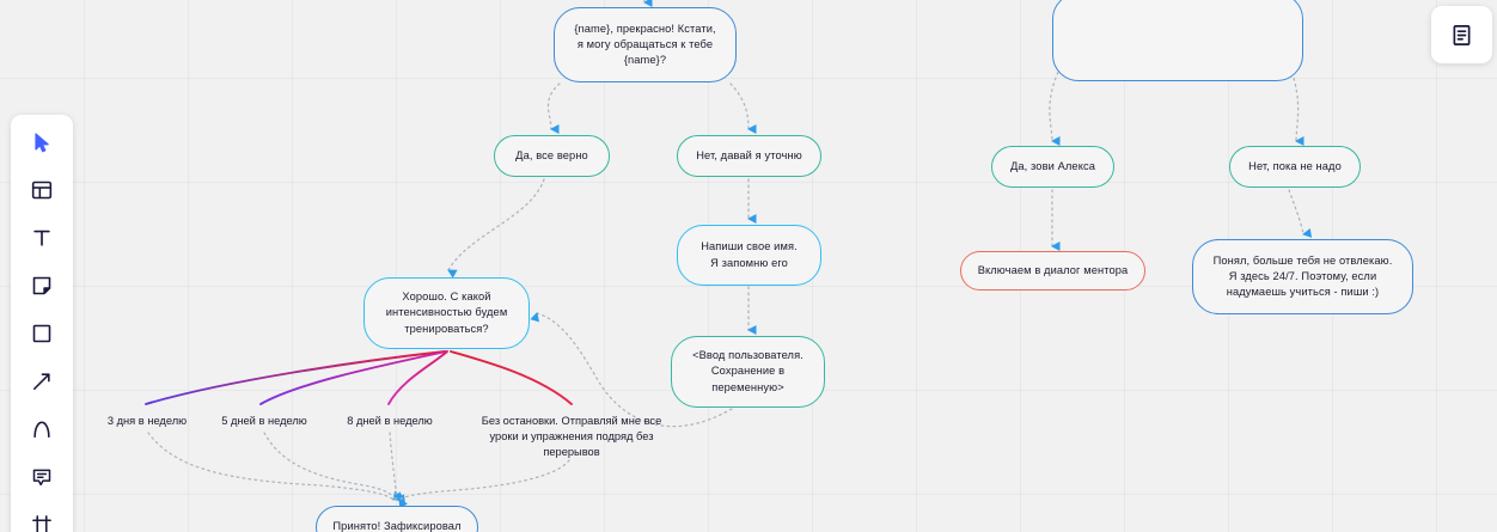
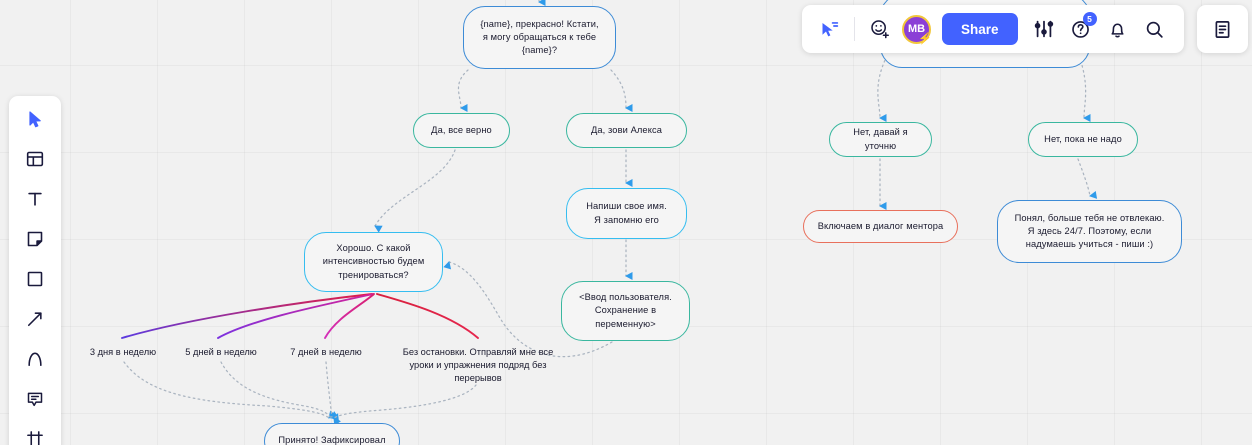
  {name}, прекрасно! Кстати,
  я могу обращаться к тебе
  {name}?
  Да, все верно
- Нет, давай я уточню
+ Да, зови Алекса
  Напиши свое имя.
  Я запомню его
  Хорошо. С какой
  интенсивностью будем
  тренироваться?
  <Ввод пользователя.
  Сохранение в
  переменную>
  Принято! Зафиксировал
- Да, зови Алекса
+ Нет, давай я уточню
  Нет, пока не надо
  Включаем в диалог ментора
  Понял, больше тебя не отвлекаю.
  Я здесь 24/7. Поэтому, если
  надумаешь учиться - пиши :)
  3 дня в неделю
  5 дней в неделю
- 8 дней в неделю
+ 7 дней в неделю
  Без остановки. Отправляй мне все
  уроки и упражнения подряд без
  перерывов
+ MB
+ ⚡
+ Share
+ 5
